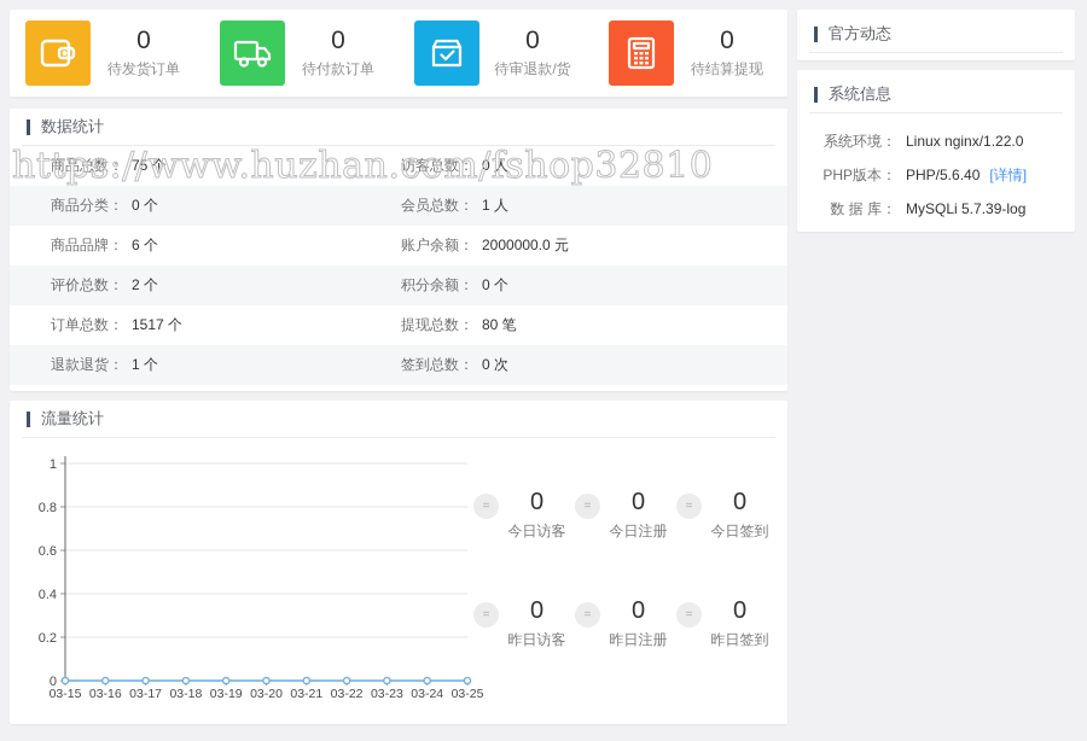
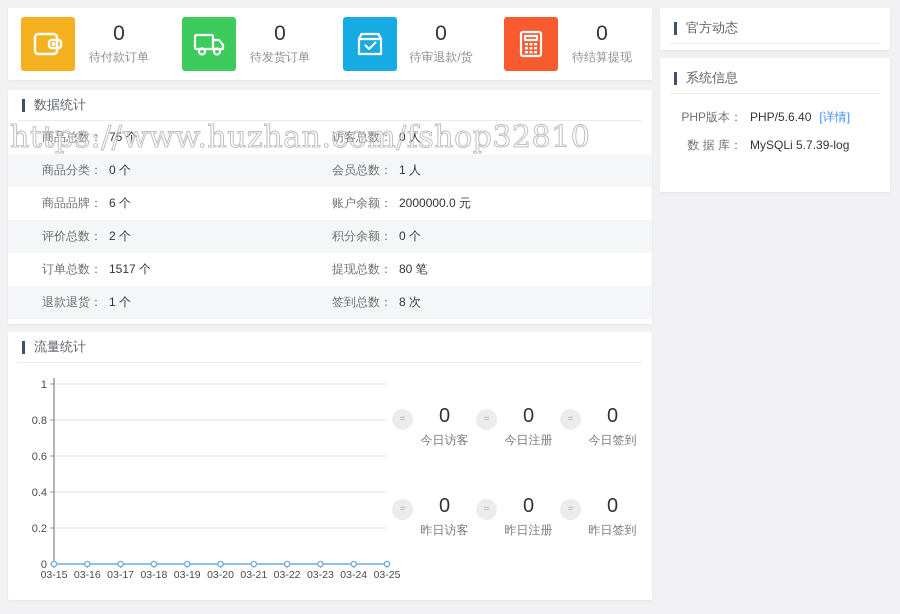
  0
- 待发货订单
+ 待付款订单
  0
- 待付款订单
+ 待发货订单
  0
  待审退款/货
  0
  待结算提现
  数据统计
  商品总数：
  75 个
  访客总数：
  0 人
  商品分类：
  0 个
  会员总数：
  1 人
  商品品牌：
  6 个
  账户余额：
  2000000.0 元
  评价总数：
  2 个
  积分余额：
  0 个
  订单总数：
  1517 个
  提现总数：
  80 笔
  退款退货：
  1 个
  签到总数：
- 0 次
+ 8 次
  https://www.huzhan.com/fshop32810
  流量统计
  0
  0.2
  0.4
  0.6
  0.8
  1
  03-15
  03-16
  03-17
  03-18
  03-19
  03-20
  03-21
  03-22
  03-23
  03-24
  03-25
  =
  0
  今日访客
  =
  0
  今日注册
  =
  0
  今日签到
  =
  0
  昨日访客
  =
  0
  昨日注册
  =
  0
  昨日签到
  官方动态
  系统信息
- 系统环境：
- Linux nginx/1.22.0
  PHP版本：
  PHP/5.6.40
  [详情]
  数 据 库：
  MySQLi 5.7.39-log
